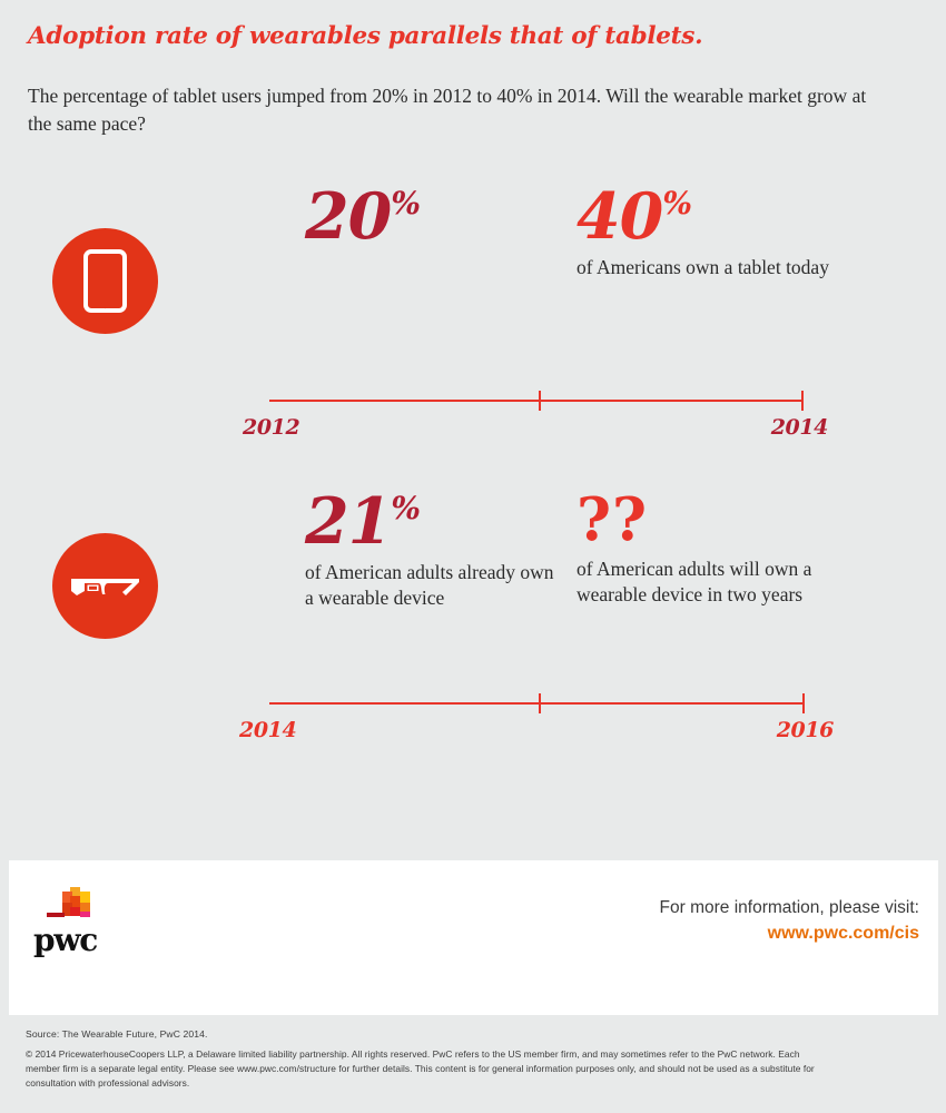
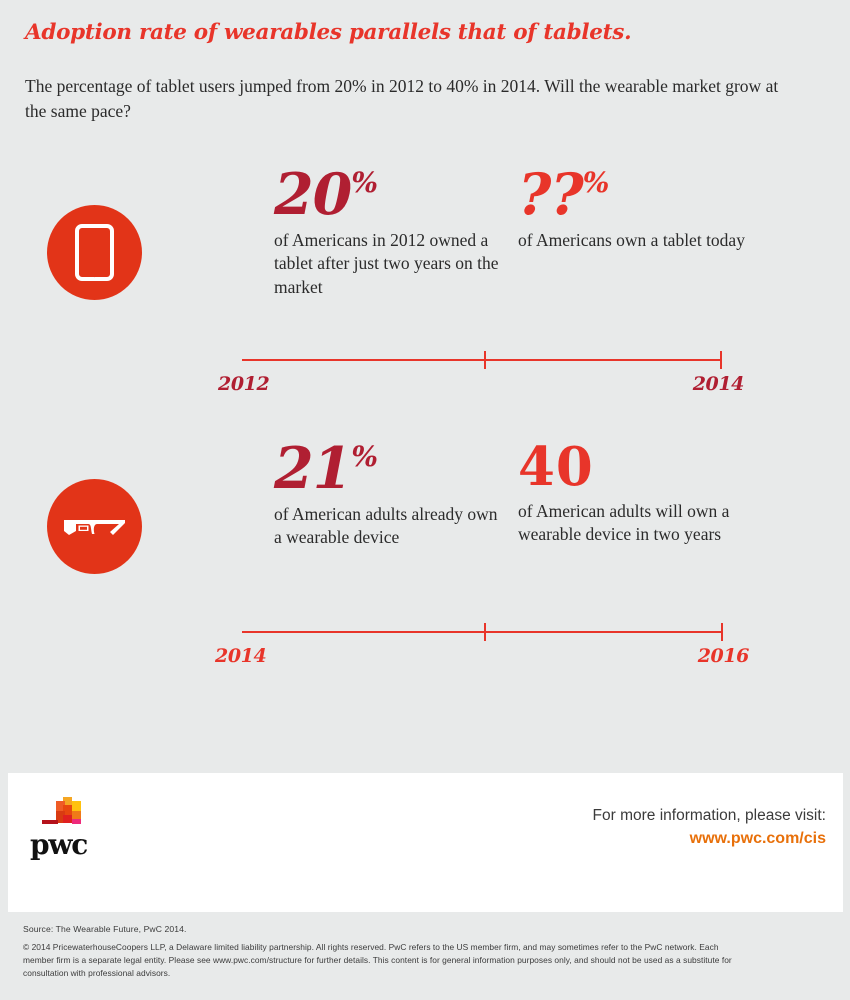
  Adoption rate of wearables parallels that of tablets.
  The percentage of tablet users jumped from 20% in 2012 to 40% in 2014. Will the wearable market grow at the same pace?
  20%
+ of Americans in 2012 owned a tablet after just two years on the market
- 40%
+ ??%
  of Americans own a tablet today
  2012
  2014
  21%
  of American adults already own a wearable device
- ??
+ 40
  of American adults will own a wearable device in two years
  2014
  2016
  pwc
  For more information, please visit:
  www.pwc.com/cis
  Source: The Wearable Future, PwC 2014.
  © 2014 PricewaterhouseCoopers LLP, a Delaware limited liability partnership. All rights reserved. PwC refers to the US member firm, and may sometimes refer to the PwC network. Each member firm is a separate legal entity. Please see www.pwc.com/structure for further details. This content is for general information purposes only, and should not be used as a substitute for consultation with professional advisors.
